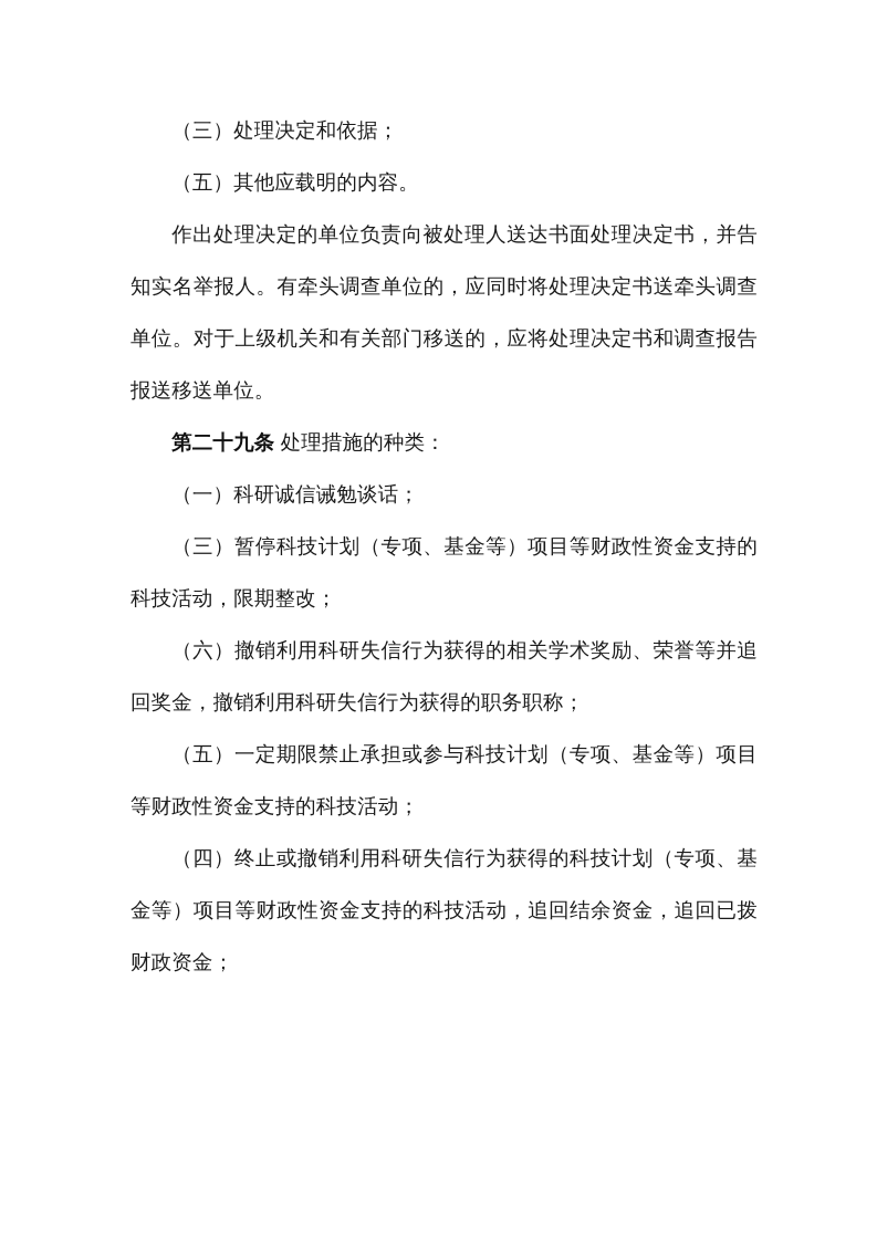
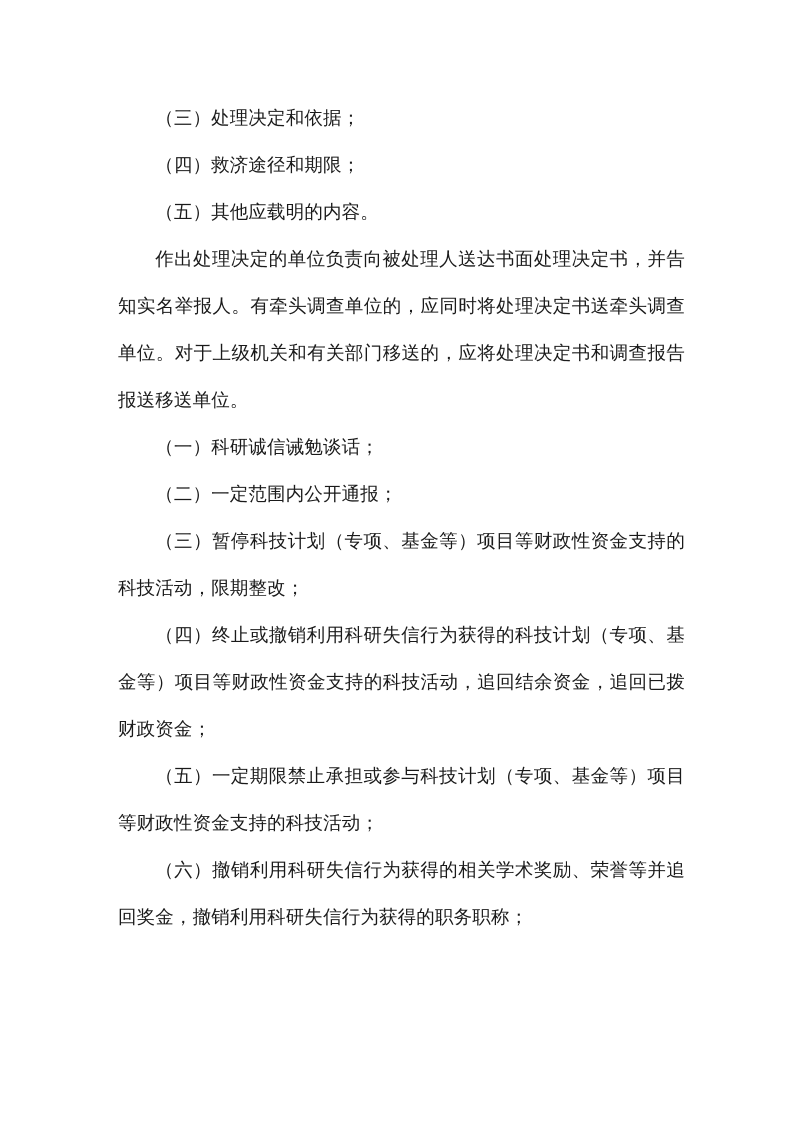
  （三）处理决定和依据；
+ （四）救济途径和期限；
  （五）其他应载明的内容。
  作出处理决定的单位负责向被处理人送达书面处理决定书，并告知实名举报人。有牵头调查单位的，应同时将处理决定书送牵头调查单位。对于上级机关和有关部门移送的，应将处理决定书和调查报告报送移送单位。
- 第二十九条 处理措施的种类：
  （一）科研诚信诫勉谈话；
+ （二）一定范围内公开通报；
  （三）暂停科技计划（专项、基金等）项目等财政性资金支持的科技活动，限期整改；
- （六）撤销利用科研失信行为获得的相关学术奖励、荣誉等并追回奖金，撤销利用科研失信行为获得的职务职称；
+ （四）终止或撤销利用科研失信行为获得的科技计划（专项、基金等）项目等财政性资金支持的科技活动，追回结余资金，追回已拨财政资金；
  （五）一定期限禁止承担或参与科技计划（专项、基金等）项目等财政性资金支持的科技活动；
- （四）终止或撤销利用科研失信行为获得的科技计划（专项、基金等）项目等财政性资金支持的科技活动，追回结余资金，追回已拨财政资金；
+ （六）撤销利用科研失信行为获得的相关学术奖励、荣誉等并追回奖金，撤销利用科研失信行为获得的职务职称；
